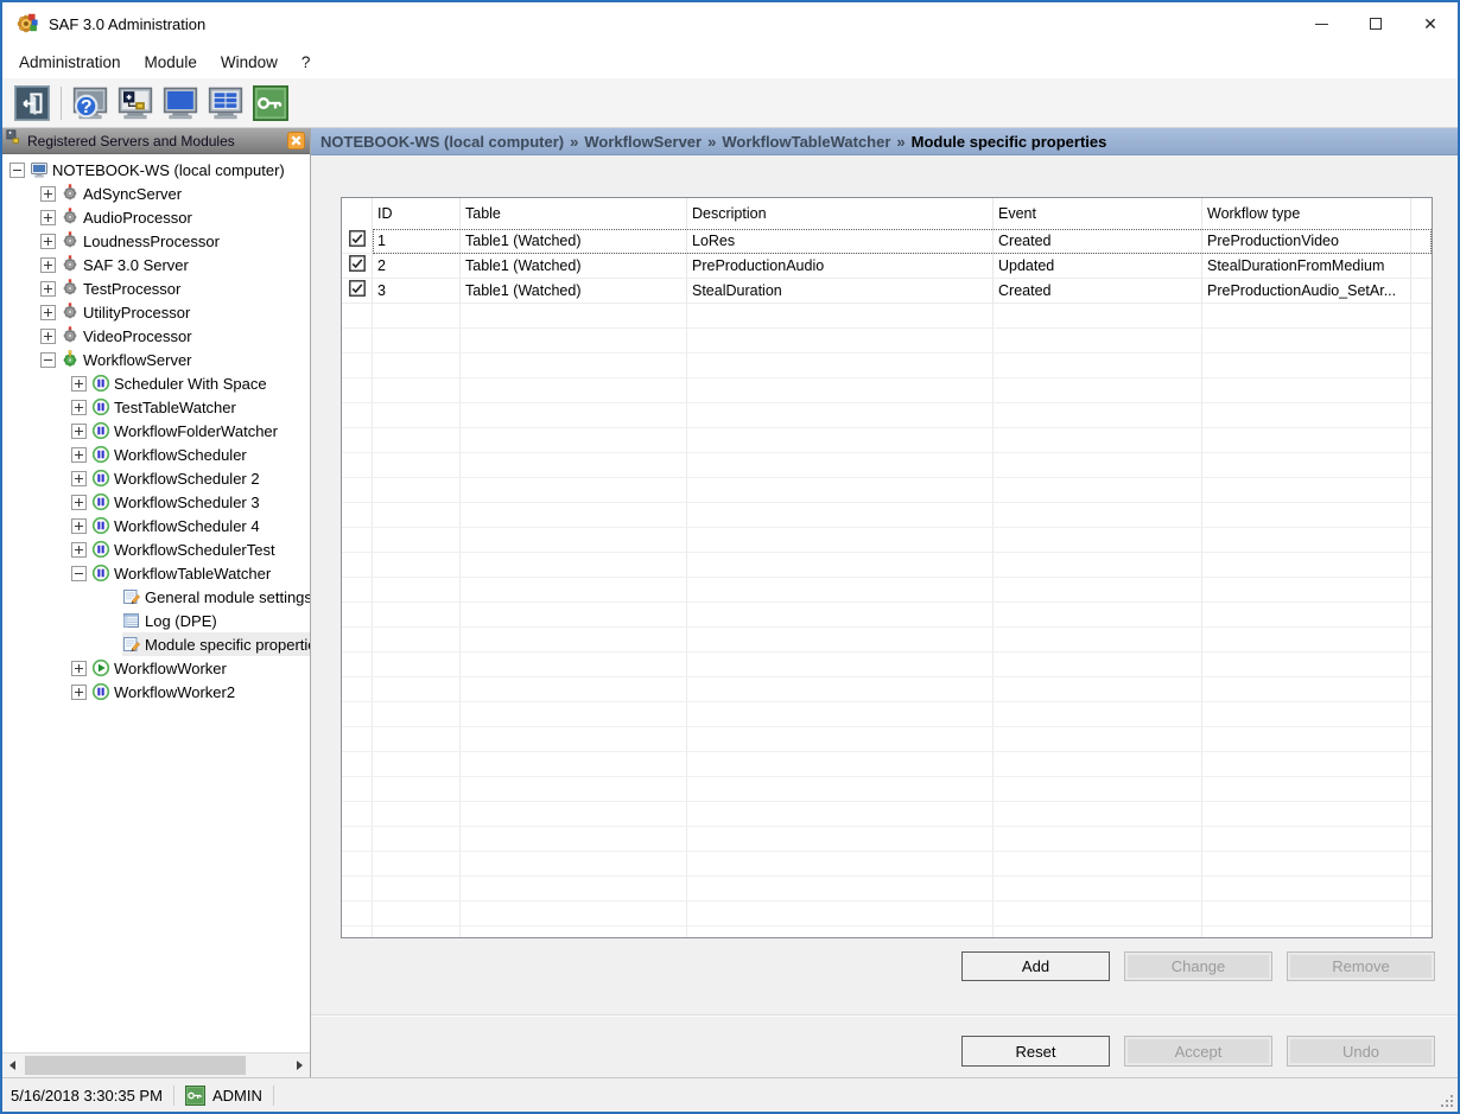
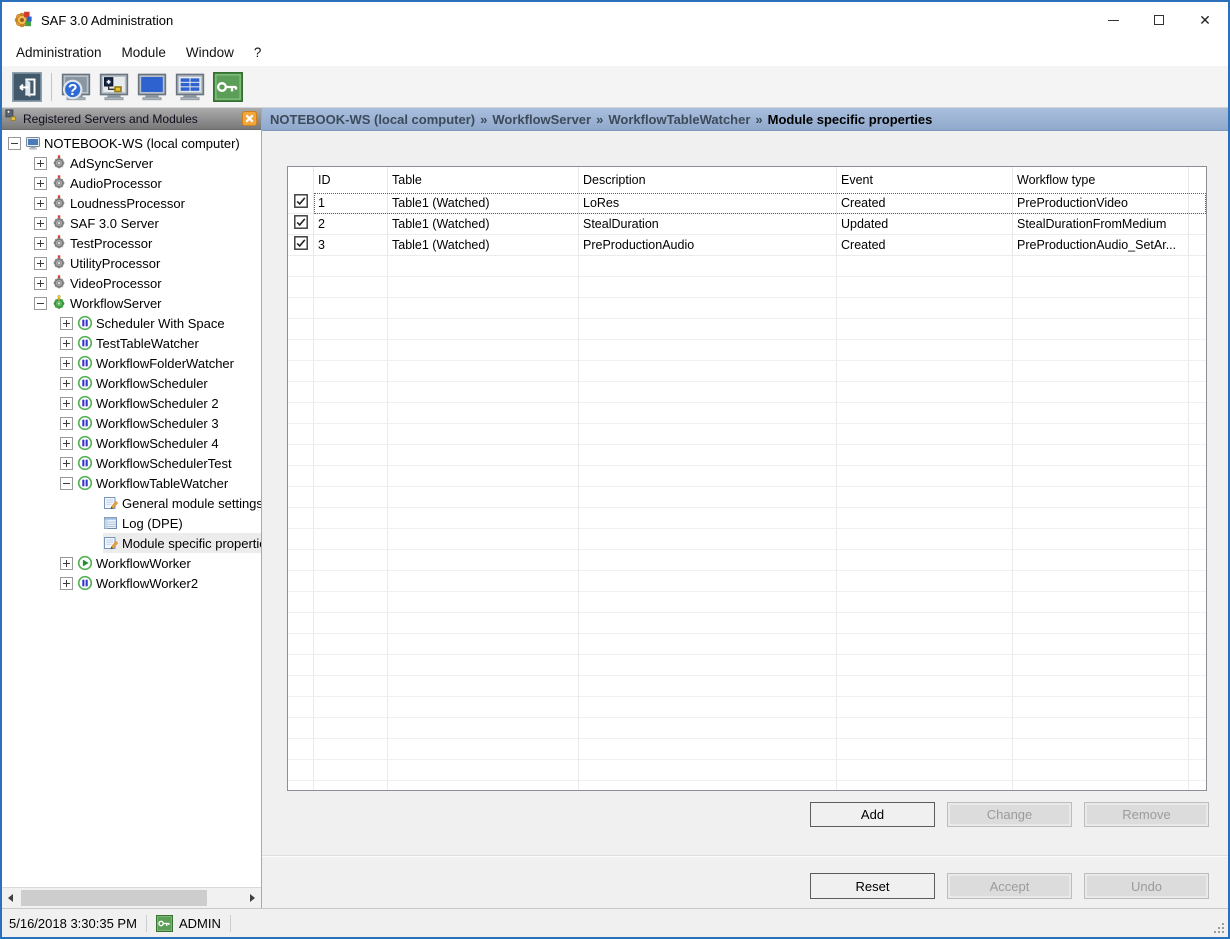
  SAF 3.0 Administration
  ✕
  Administration
  Module
  Window
  ?
  ?
  Registered Servers and Modules
  NOTEBOOK-WS (local computer)
  AdSyncServer
  AudioProcessor
  LoudnessProcessor
  SAF 3.0 Server
  TestProcessor
  UtilityProcessor
  VideoProcessor
  WorkflowServer
  Scheduler With Space
  TestTableWatcher
  WorkflowFolderWatcher
  WorkflowScheduler
  WorkflowScheduler 2
  WorkflowScheduler 3
  WorkflowScheduler 4
  WorkflowSchedulerTest
  WorkflowTableWatcher
  General module settings
  Log (DPE)
  Module specific properti
  WorkflowWorker
  WorkflowWorker2
  NOTEBOOK-WS (local computer)
  »
  WorkflowServer
  »
  WorkflowTableWatcher
  »
  Module specific properties
  ID
  Table
  Description
  Event
  Workflow type
  1
  Table1 (Watched)
  LoRes
  Created
  PreProductionVideo
  2
  Table1 (Watched)
- PreProductionAudio
+ StealDuration
  Updated
  StealDurationFromMedium
  3
  Table1 (Watched)
- StealDuration
+ PreProductionAudio
  Created
  PreProductionAudio_SetAr...
  Add
  Change
  Remove
  Reset
  Accept
  Undo
  5/16/2018 3:30:35 PM
  ADMIN
